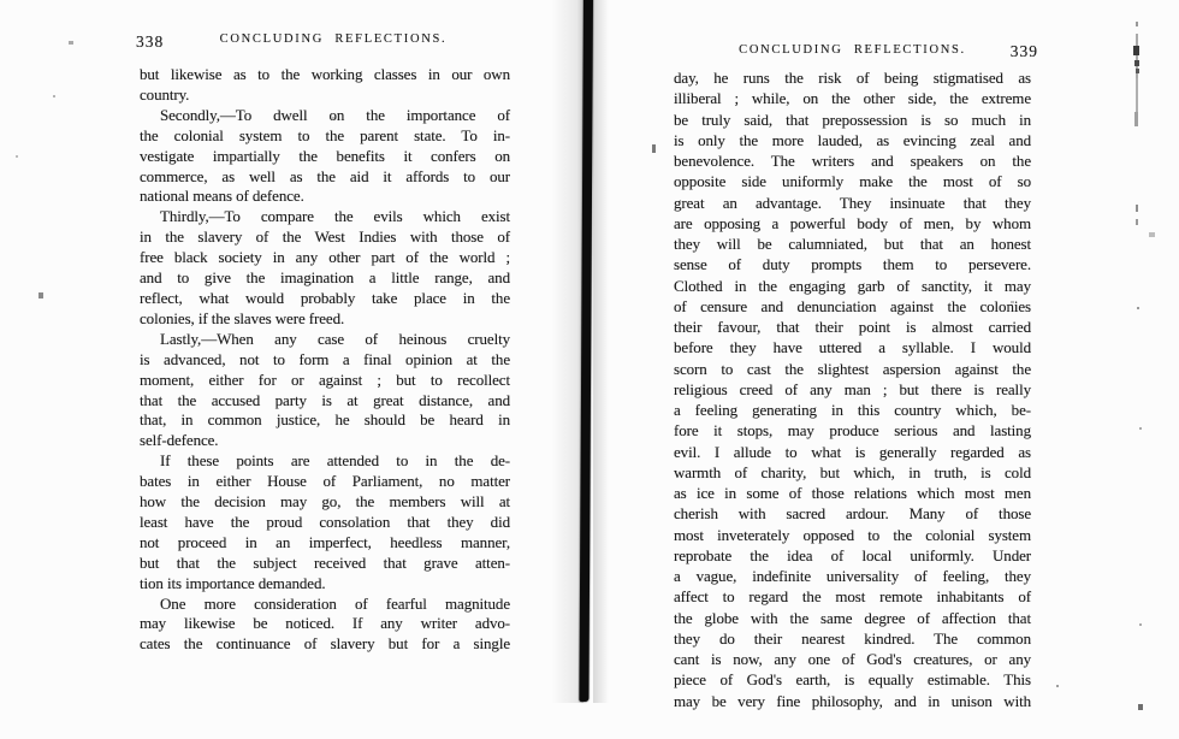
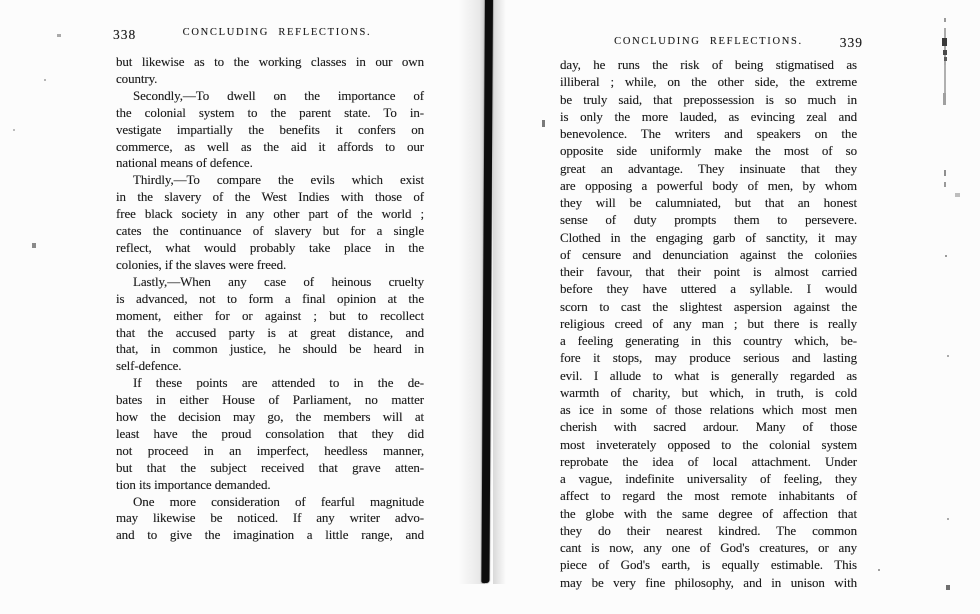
  338
  CONCLUDING REFLECTIONS.
  but likewise as to the working classes in our own
  country.
  Secondly,—To dwell on the importance of
  the colonial system to the parent state. To in-
  vestigate impartially the benefits it confers on
  commerce, as well as the aid it affords to our
  national means of defence.
  Thirdly,—To compare the evils which exist
  in the slavery of the West Indies with those of
  free black society in any other part of the world ;
- and to give the imagination a little range, and
+ cates the continuance of slavery but for a single
  reflect, what would probably take place in the
  colonies, if the slaves were freed.
  Lastly,—When any case of heinous cruelty
  is advanced, not to form a final opinion at the
  moment, either for or against ; but to recollect
  that the accused party is at great distance, and
  that, in common justice, he should be heard in
  self-defence.
  If these points are attended to in the de-
  bates in either House of Parliament, no matter
  how the decision may go, the members will at
  least have the proud consolation that they did
  not proceed in an imperfect, heedless manner,
  but that the subject received that grave atten-
  tion its importance demanded.
  One more consideration of fearful magnitude
  may likewise be noticed. If any writer advo-
- cates the continuance of slavery but for a single
+ and to give the imagination a little range, and
  CONCLUDING REFLECTIONS.
  339
  day, he runs the risk of being stigmatised as
  illiberal ; while, on the other side, the extreme
  be truly said, that prepossession is so much in
  is only the more lauded, as evincing zeal and
  benevolence. The writers and speakers on the
  opposite side uniformly make the most of so
  great an advantage. They insinuate that they
  are opposing a powerful body of men, by whom
  they will be calumniated, but that an honest
  sense of duty prompts them to persevere.
  Clothed in the engaging garb of sanctity, it may
  of censure and denunciation against the colonies
  their favour, that their point is almost carried
  before they have uttered a syllable. I would
  scorn to cast the slightest aspersion against the
  religious creed of any man ; but there is really
  a feeling generating in this country which, be-
  fore it stops, may produce serious and lasting
  evil. I allude to what is generally regarded as
  warmth of charity, but which, in truth, is cold
  as ice in some of those relations which most men
  cherish with sacred ardour. Many of those
  most inveterately opposed to the colonial system
- reprobate the idea of local uniformly. Under
+ reprobate the idea of local attachment. Under
  a vague, indefinite universality of feeling, they
  affect to regard the most remote inhabitants of
  the globe with the same degree of affection that
  they do their nearest kindred. The common
  cant is now, any one of God's creatures, or any
  piece of God's earth, is equally estimable. This
  may be very fine philosophy, and in unison with
